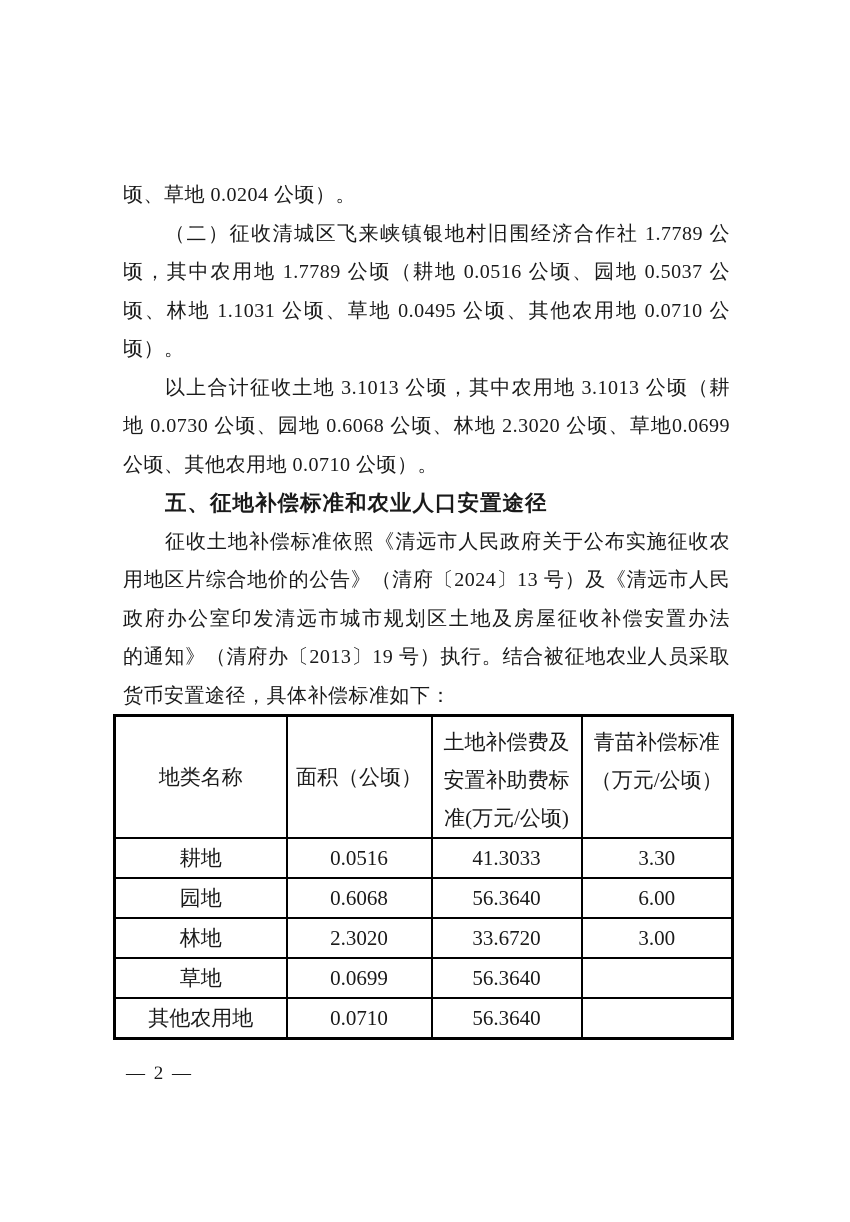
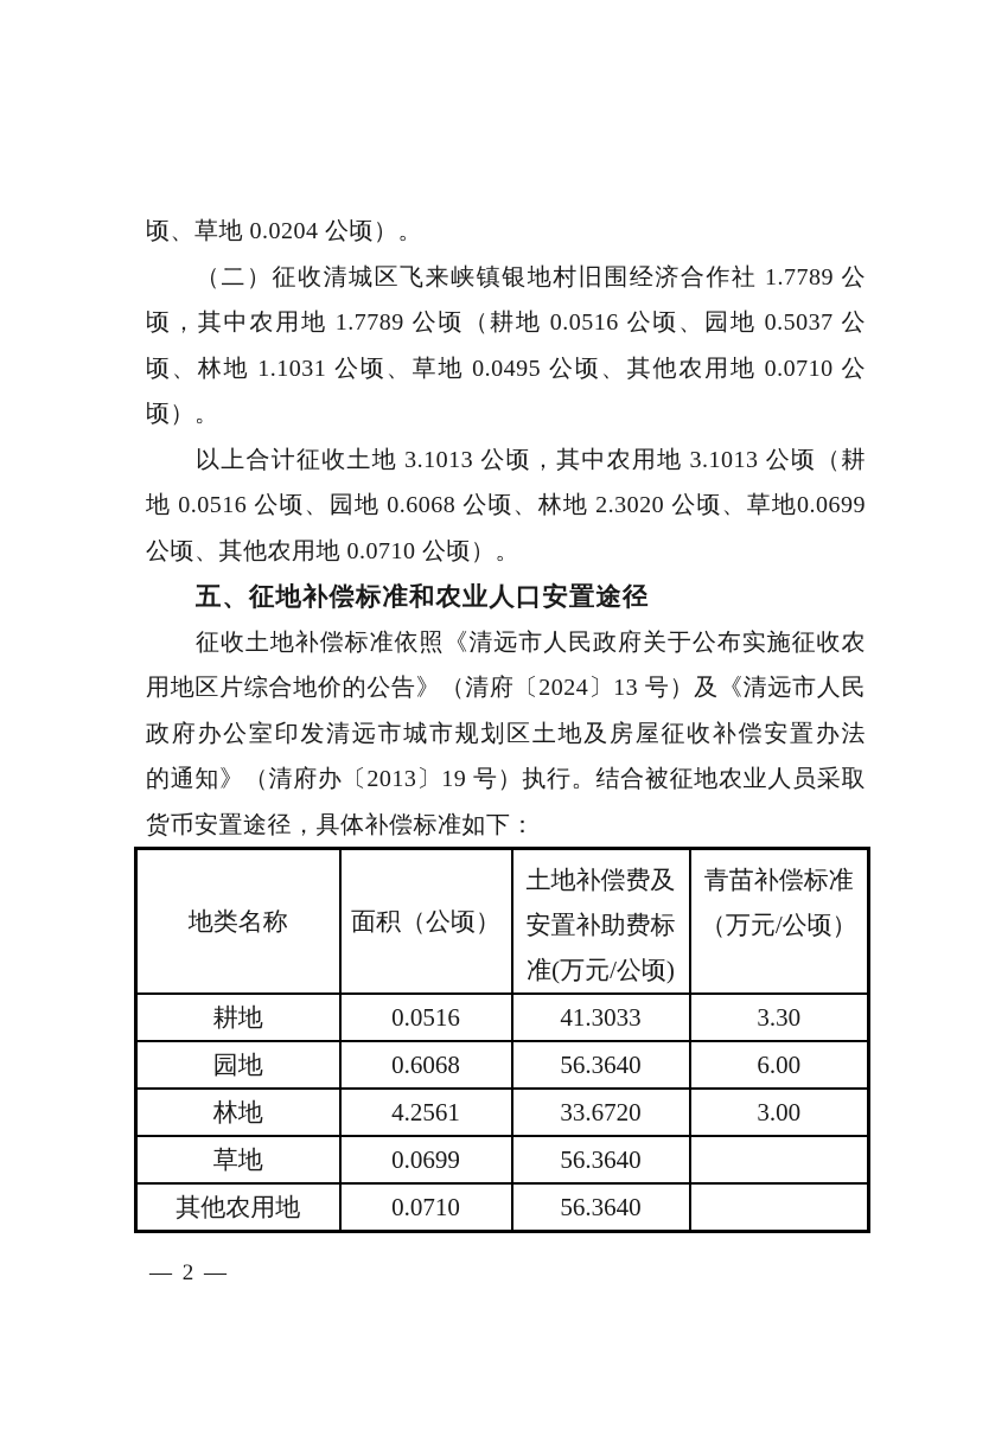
  顷、草地 0.0204 公顷）。
  （二）征收清城区飞来峡镇银地村旧围经济合作社 1.7789 公
  顷，其中农用地 1.7789 公顷（耕地 0.0516 公顷、园地 0.5037 公
  顷、林地 1.1031 公顷、草地 0.0495 公顷、其他农用地 0.0710 公
  顷）。
  以上合计征收土地 3.1013 公顷，其中农用地 3.1013 公顷（耕
- 地 0.0730 公顷、园地 0.6068 公顷、林地 2.3020 公顷、草地0.0699
+ 地 0.0516 公顷、园地 0.6068 公顷、林地 2.3020 公顷、草地0.0699
  公顷、其他农用地 0.0710 公顷）。
  五、征地补偿标准和农业人口安置途径
  征收土地补偿标准依照《清远市人民政府关于公布实施征收农
  用地区片综合地价的公告》（清府〔2024〕13 号）及《清远市人民
  政府办公室印发清远市城市规划区土地及房屋征收补偿安置办法
  的通知》（清府办〔2013〕19 号）执行。结合被征地农业人员采取
  货币安置途径，具体补偿标准如下：
  地类名称	面积（公顷）	土地补偿费及安置补助费标准(万元/公顷)	青苗补偿标准（万元/公顷）
  耕地	0.0516	41.3033	3.30
  园地	0.6068	56.3640	6.00
- 林地	2.3020	33.6720	3.00
+ 林地	4.2561	33.6720	3.00
  草地	0.0699	56.3640
  其他农用地	0.0710	56.3640
  — 2 —
